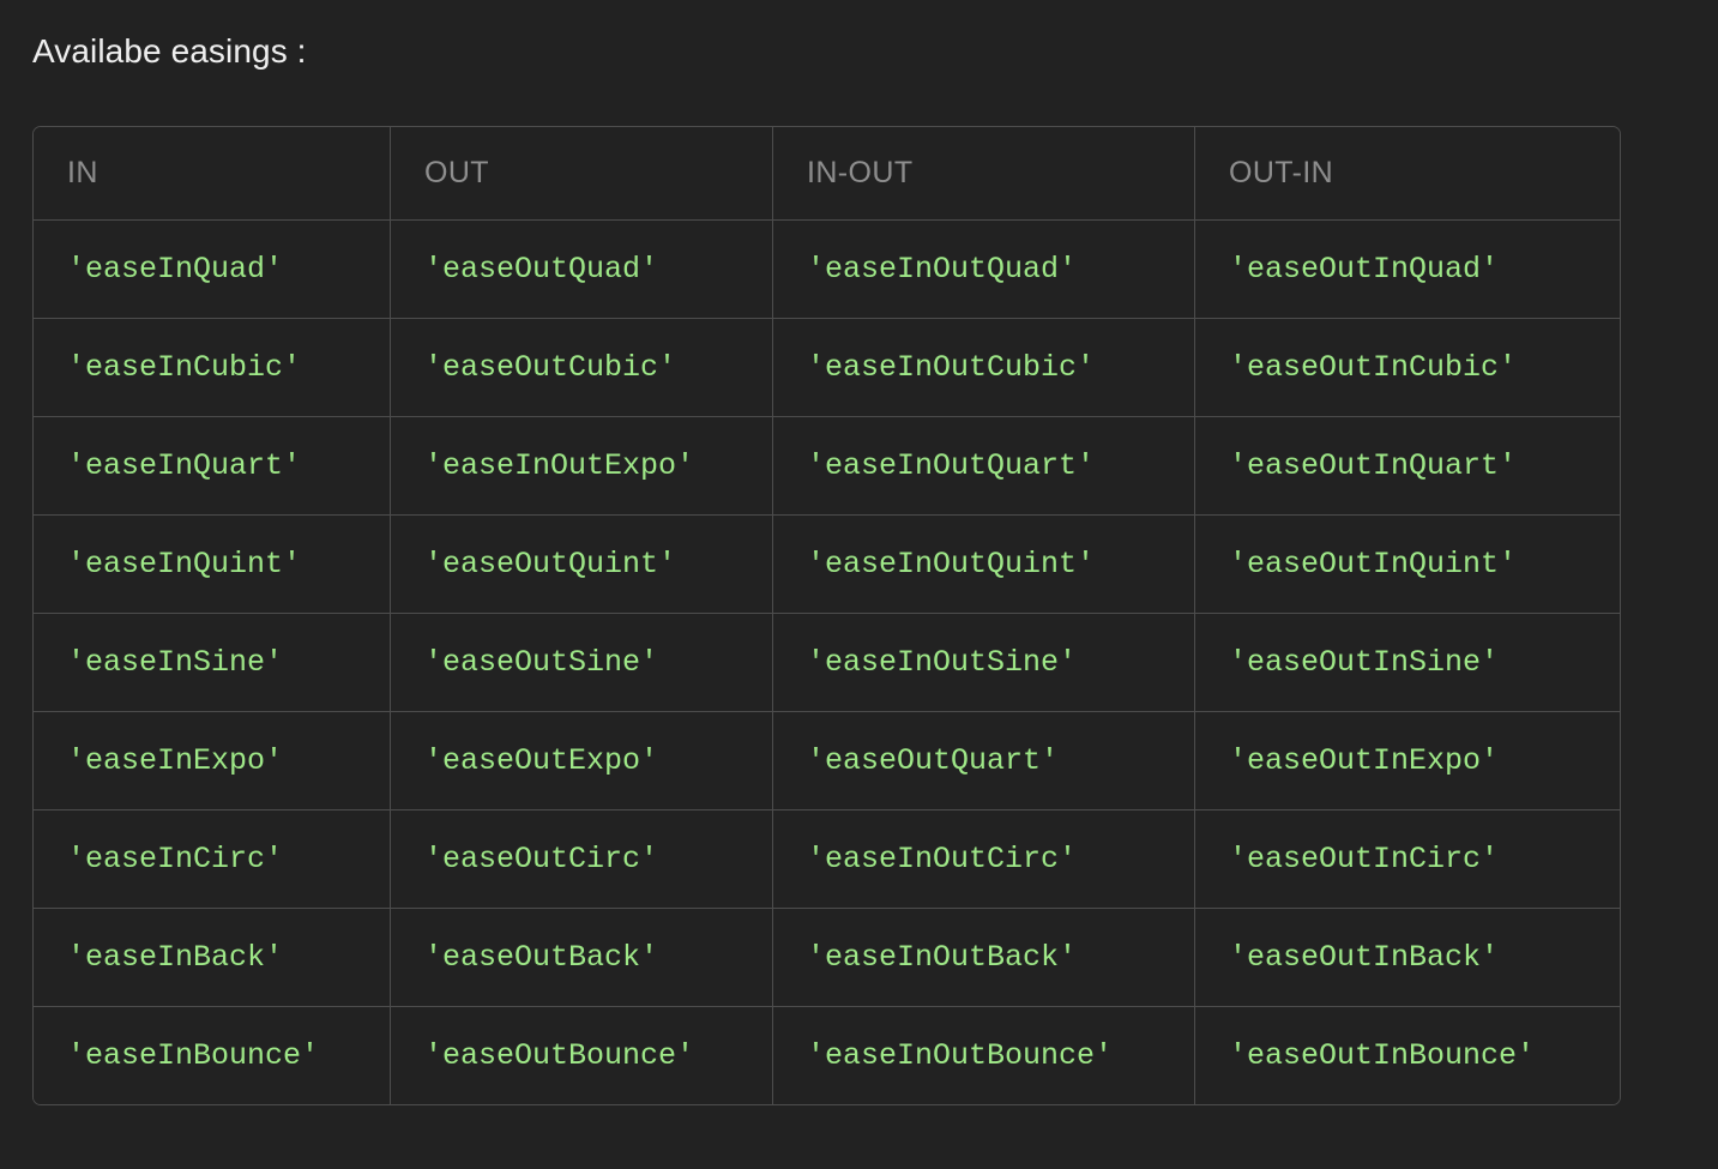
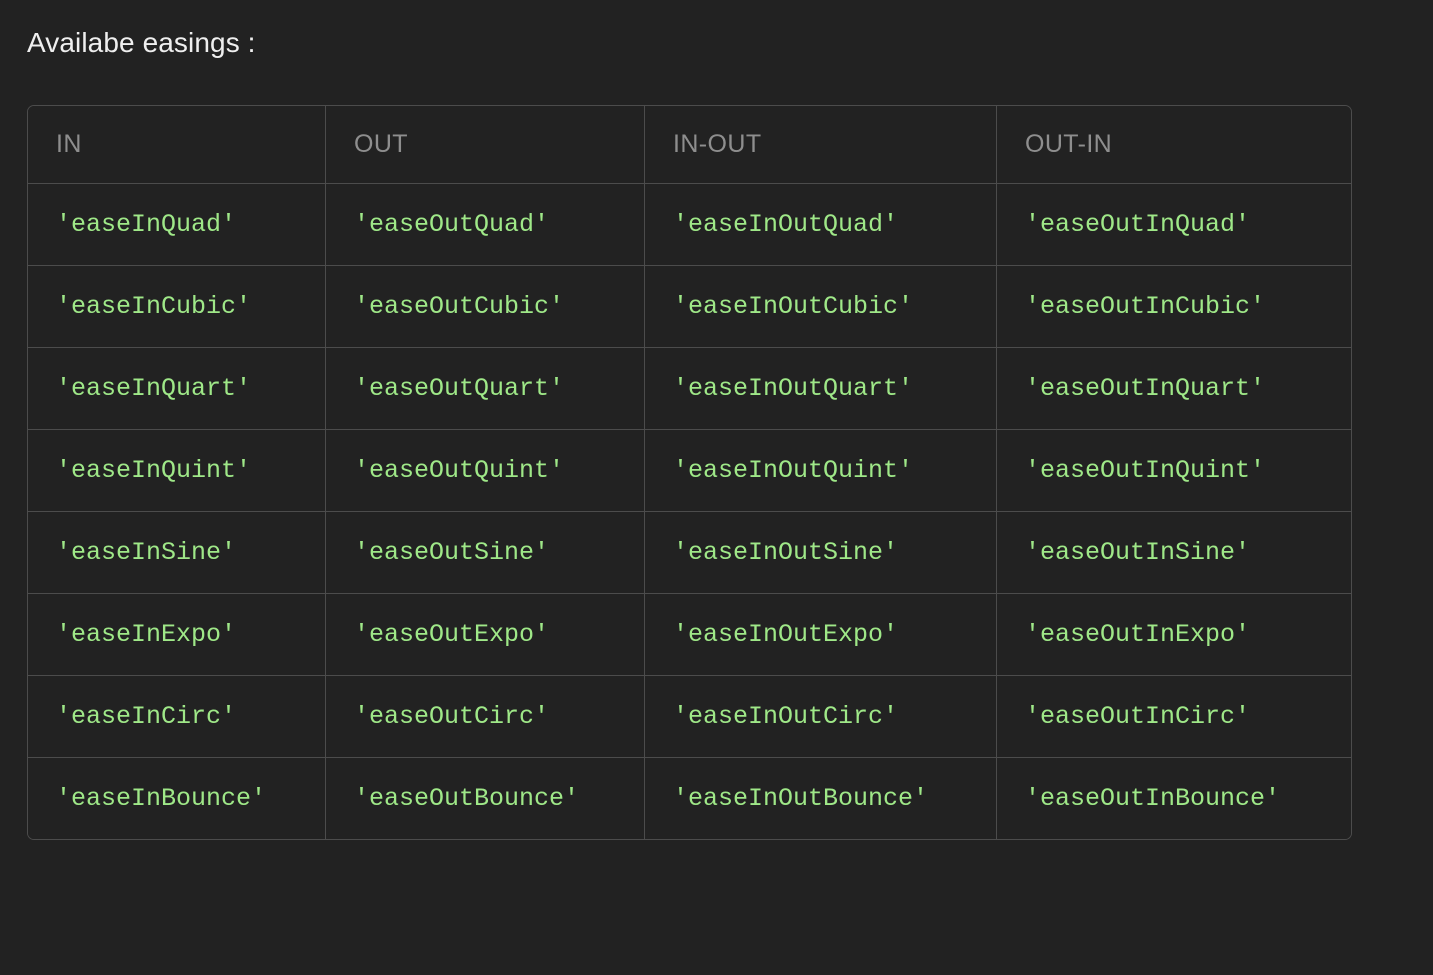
  Availabe easings :
  IN	OUT	IN-OUT	OUT-IN
  'easeInQuad'	'easeOutQuad'	'easeInOutQuad'	'easeOutInQuad'
  'easeInCubic'	'easeOutCubic'	'easeInOutCubic'	'easeOutInCubic'
- 'easeInQuart'	'easeInOutExpo'	'easeInOutQuart'	'easeOutInQuart'
+ 'easeInQuart'	'easeOutQuart'	'easeInOutQuart'	'easeOutInQuart'
  'easeInQuint'	'easeOutQuint'	'easeInOutQuint'	'easeOutInQuint'
  'easeInSine'	'easeOutSine'	'easeInOutSine'	'easeOutInSine'
- 'easeInExpo'	'easeOutExpo'	'easeOutQuart'	'easeOutInExpo'
+ 'easeInExpo'	'easeOutExpo'	'easeInOutExpo'	'easeOutInExpo'
  'easeInCirc'	'easeOutCirc'	'easeInOutCirc'	'easeOutInCirc'
- 'easeInBack'	'easeOutBack'	'easeInOutBack'	'easeOutInBack'
  'easeInBounce'	'easeOutBounce'	'easeInOutBounce'	'easeOutInBounce'
